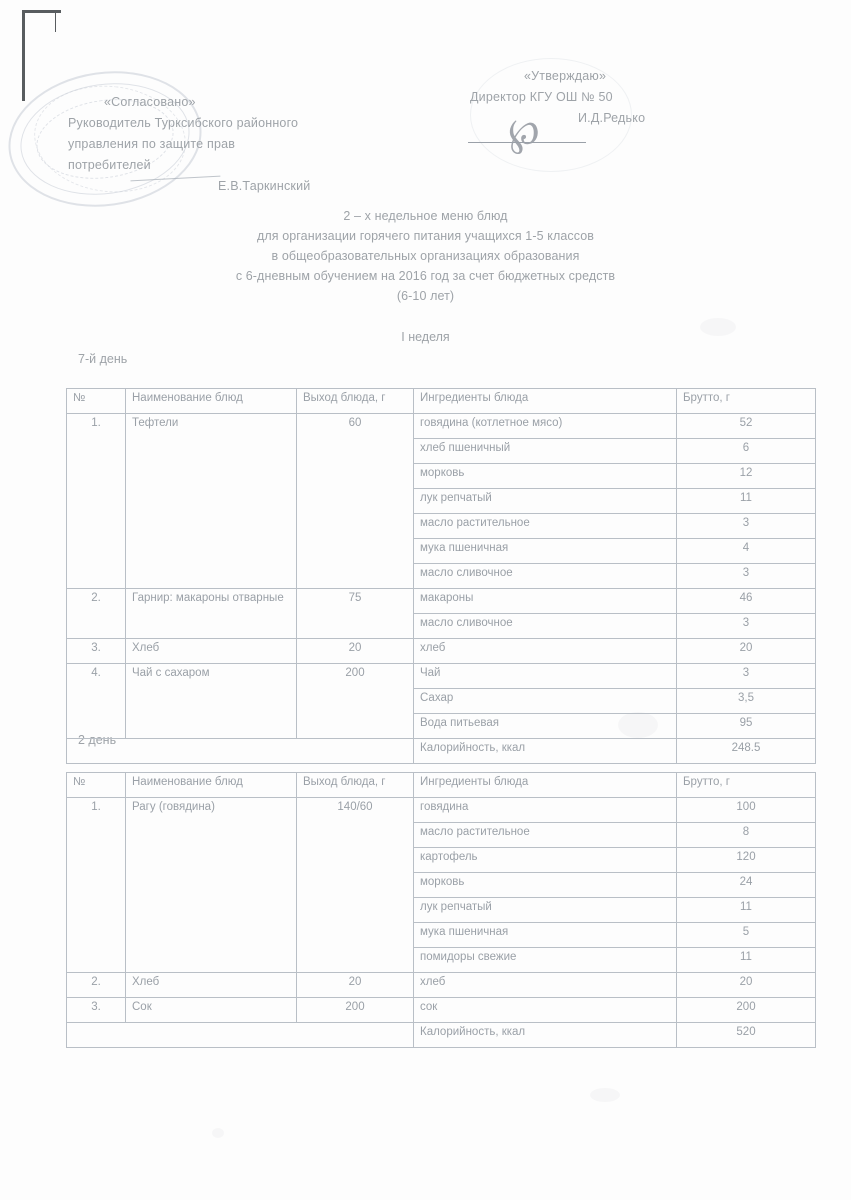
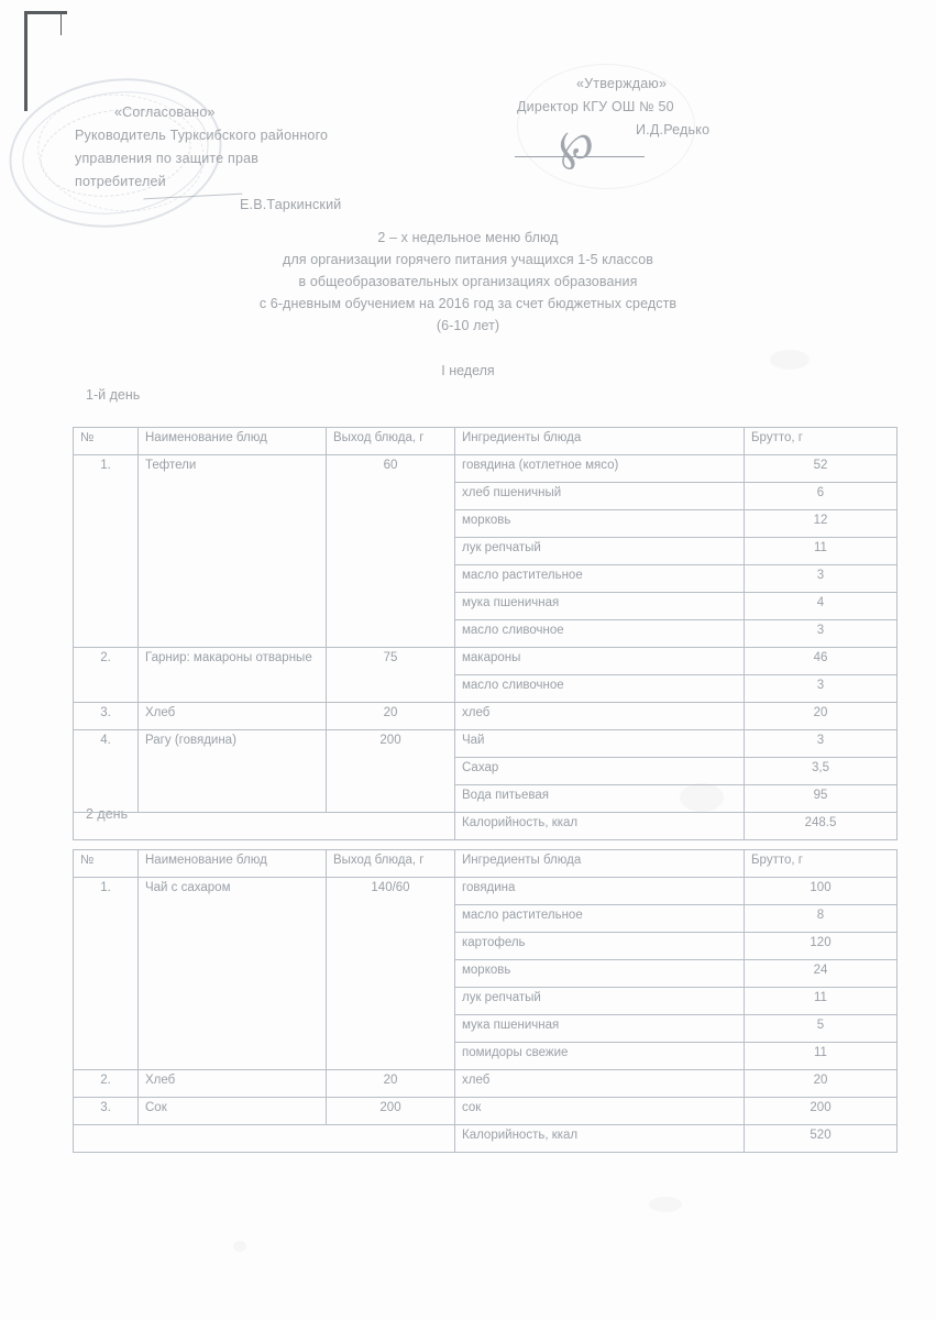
  «Согласовано»
  Руководитель Турксибского районного
  управления по защите прав
  потребителей
  Е.В.Таркинский
  «Утверждаю»
  Директор КГУ ОШ № 50
  И.Д.Редько
  2 – х недельное меню блюд
  для организации горячего питания учащихся 1-5 классов
  в общеобразовательных организациях образования
  с 6-дневным обучением на 2016 год за счет бюджетных средств
  (6-10 лет)
  I неделя
- 7-й день
+ 1-й день
  2 день
  №	Наименование блюд	Выход блюда, г	Ингредиенты блюда	Брутто, г
  1.	Тефтели	60	говядина (котлетное мясо)	52
  хлеб пшеничный	6
  морковь	12
  лук репчатый	11
  масло растительное	3
  мука пшеничная	4
  масло сливочное	3
  2.	Гарнир: макароны отварные	75	макароны	46
  масло сливочное	3
  3.	Хлеб	20	хлеб	20
- 4.	Чай с сахаром	200	Чай	3
+ 4.	Рагу (говядина)	200	Чай	3
  Сахар	3,5
  Вода питьевая	95
  	Калорийность, ккал	248.5
  №	Наименование блюд	Выход блюда, г	Ингредиенты блюда	Брутто, г
- 1.	Рагу (говядина)	140/60	говядина	100
+ 1.	Чай с сахаром	140/60	говядина	100
  масло растительное	8
  картофель	120
  морковь	24
  лук репчатый	11
  мука пшеничная	5
  помидоры свежие	11
  2.	Хлеб	20	хлеб	20
  3.	Сок	200	сок	200
  	Калорийность, ккал	520
